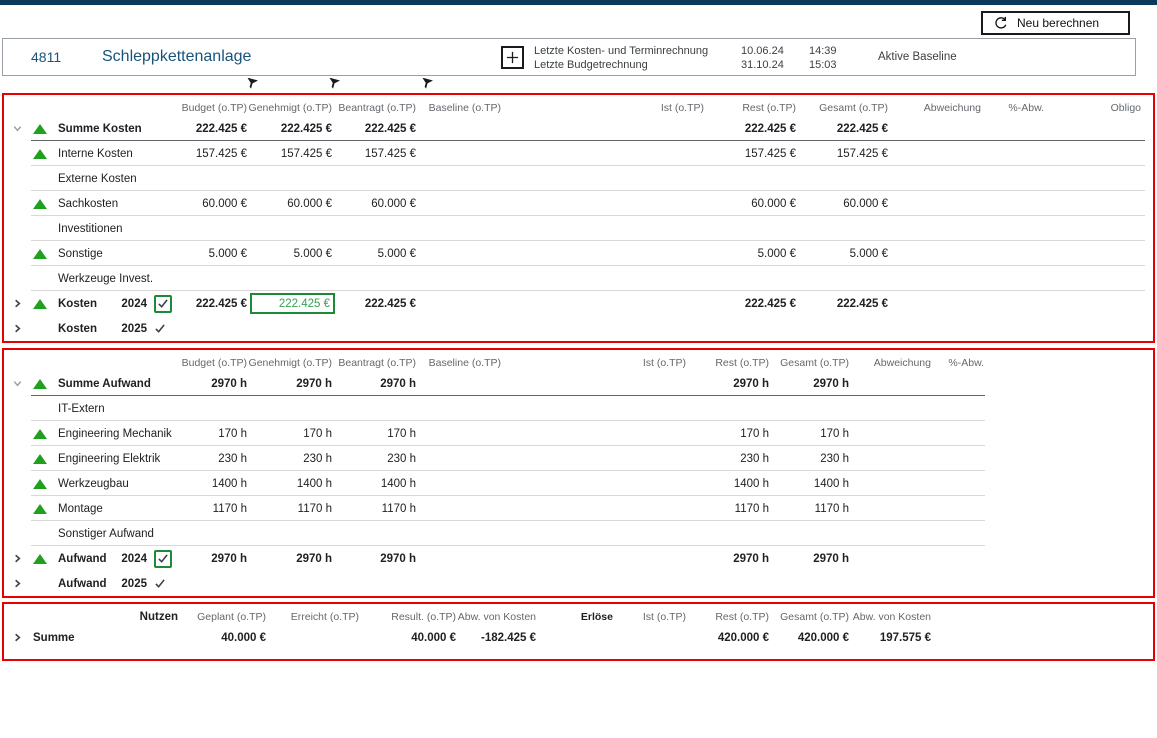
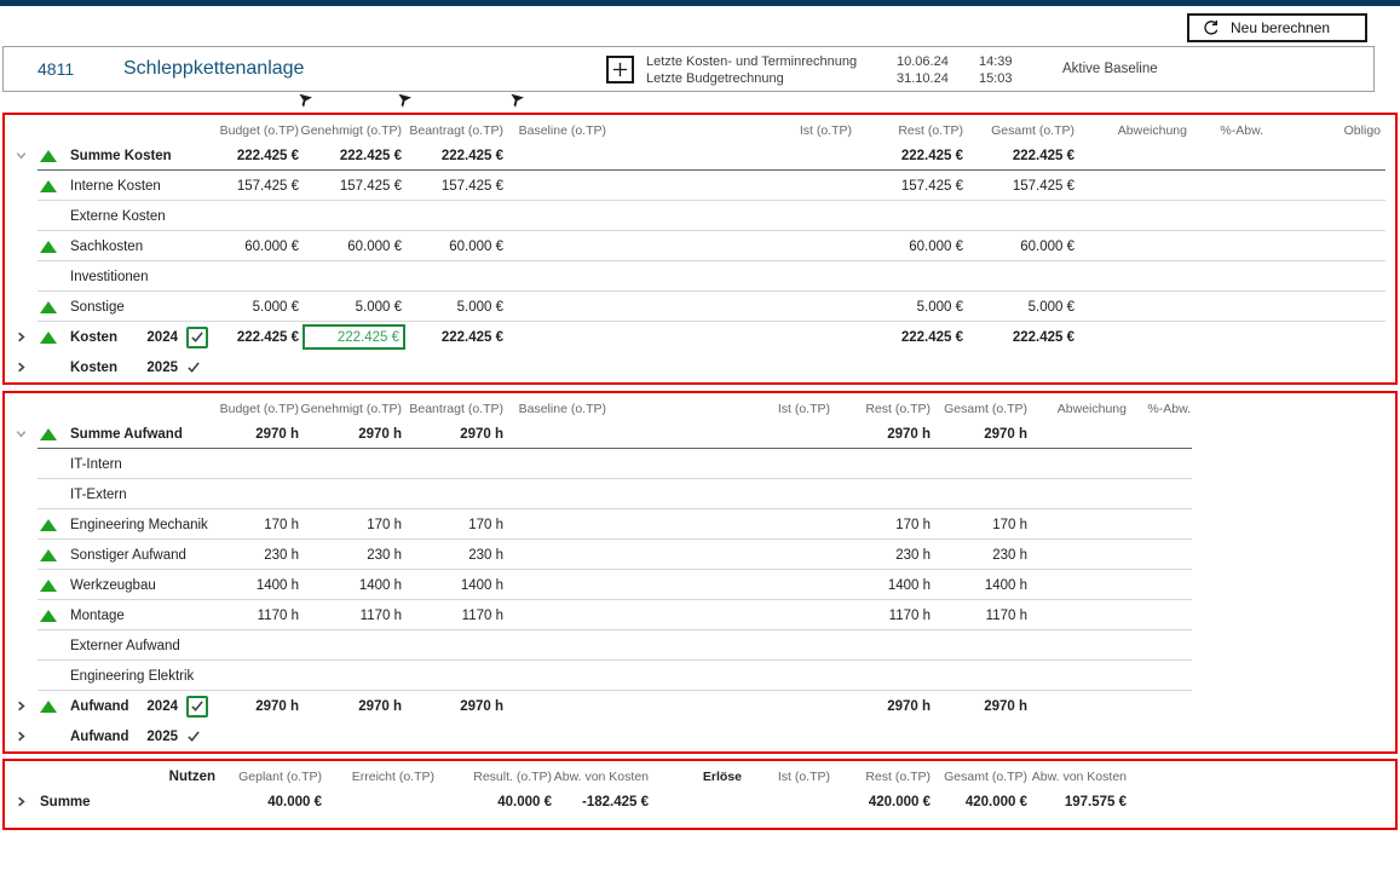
  Neu berechnen
  4811
  Schleppkettenanlage
  Letzte Kosten- und Terminrechnung
  10.06.24
  14:39
  Letzte Budgetrechnung
  31.10.24
  15:03
  Aktive Baseline
  Budget (o.TP)
  Genehmigt (o.TP)
  Beantragt (o.TP)
  Baseline (o.TP)
  Ist (o.TP)
  Rest (o.TP)
  Gesamt (o.TP)
  Abweichung
  %-Abw.
  Obligo
  Summe Kosten
  222.425 €
  222.425 €
  222.425 €
  222.425 €
  222.425 €
  Interne Kosten
  157.425 €
  157.425 €
  157.425 €
  157.425 €
  157.425 €
  Externe Kosten
  Sachkosten
  60.000 €
  60.000 €
  60.000 €
  60.000 €
  60.000 €
  Investitionen
  Sonstige
  5.000 €
  5.000 €
  5.000 €
  5.000 €
  5.000 €
- Werkzeuge Invest.
  Kosten
  2024
  222.425 €
  222.425 €
  222.425 €
  222.425 €
  222.425 €
  Kosten
  2025
  Budget (o.TP)
  Genehmigt (o.TP)
  Beantragt (o.TP)
  Baseline (o.TP)
  Ist (o.TP)
  Rest (o.TP)
  Gesamt (o.TP)
  Abweichung
  %-Abw.
  Summe Aufwand
  2970 h
  2970 h
  2970 h
  2970 h
  2970 h
+ IT-Intern
  IT-Extern
  Engineering Mechanik
  170 h
  170 h
  170 h
  170 h
  170 h
- Engineering Elektrik
+ Sonstiger Aufwand
  230 h
  230 h
  230 h
  230 h
  230 h
  Werkzeugbau
  1400 h
  1400 h
  1400 h
  1400 h
  1400 h
  Montage
  1170 h
  1170 h
  1170 h
  1170 h
  1170 h
+ Externer Aufwand
- Sonstiger Aufwand
+ Engineering Elektrik
  Aufwand
  2024
  2970 h
  2970 h
  2970 h
  2970 h
  2970 h
  Aufwand
  2025
  Nutzen
  Geplant (o.TP)
  Erreicht (o.TP)
  Result. (o.TP)
  Abw. von Kosten
  Erlöse
  Ist (o.TP)
  Rest (o.TP)
  Gesamt (o.TP)
  Abw. von Kosten
  Summe
  40.000 €
  40.000 €
  -182.425 €
  420.000 €
  420.000 €
  197.575 €
